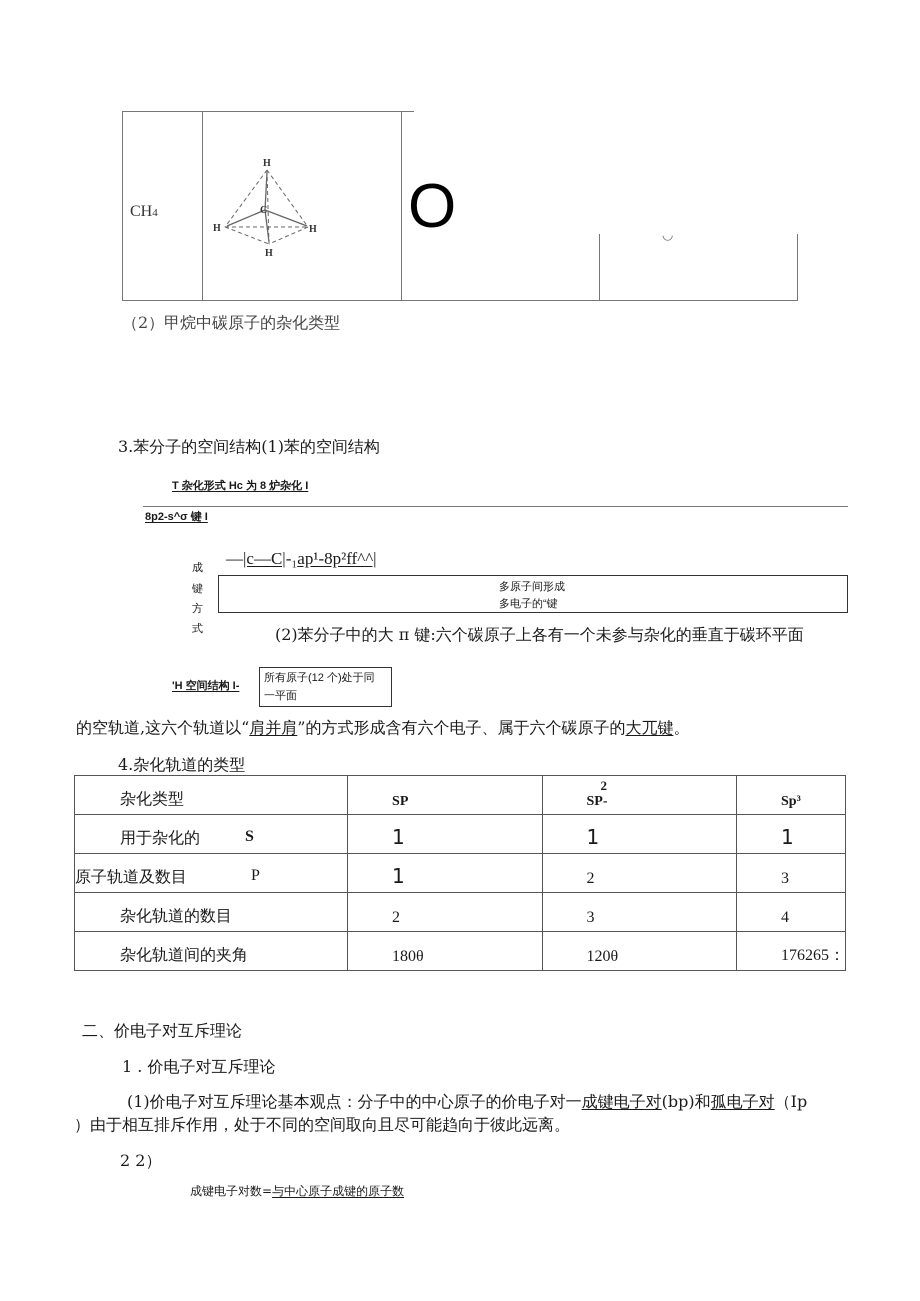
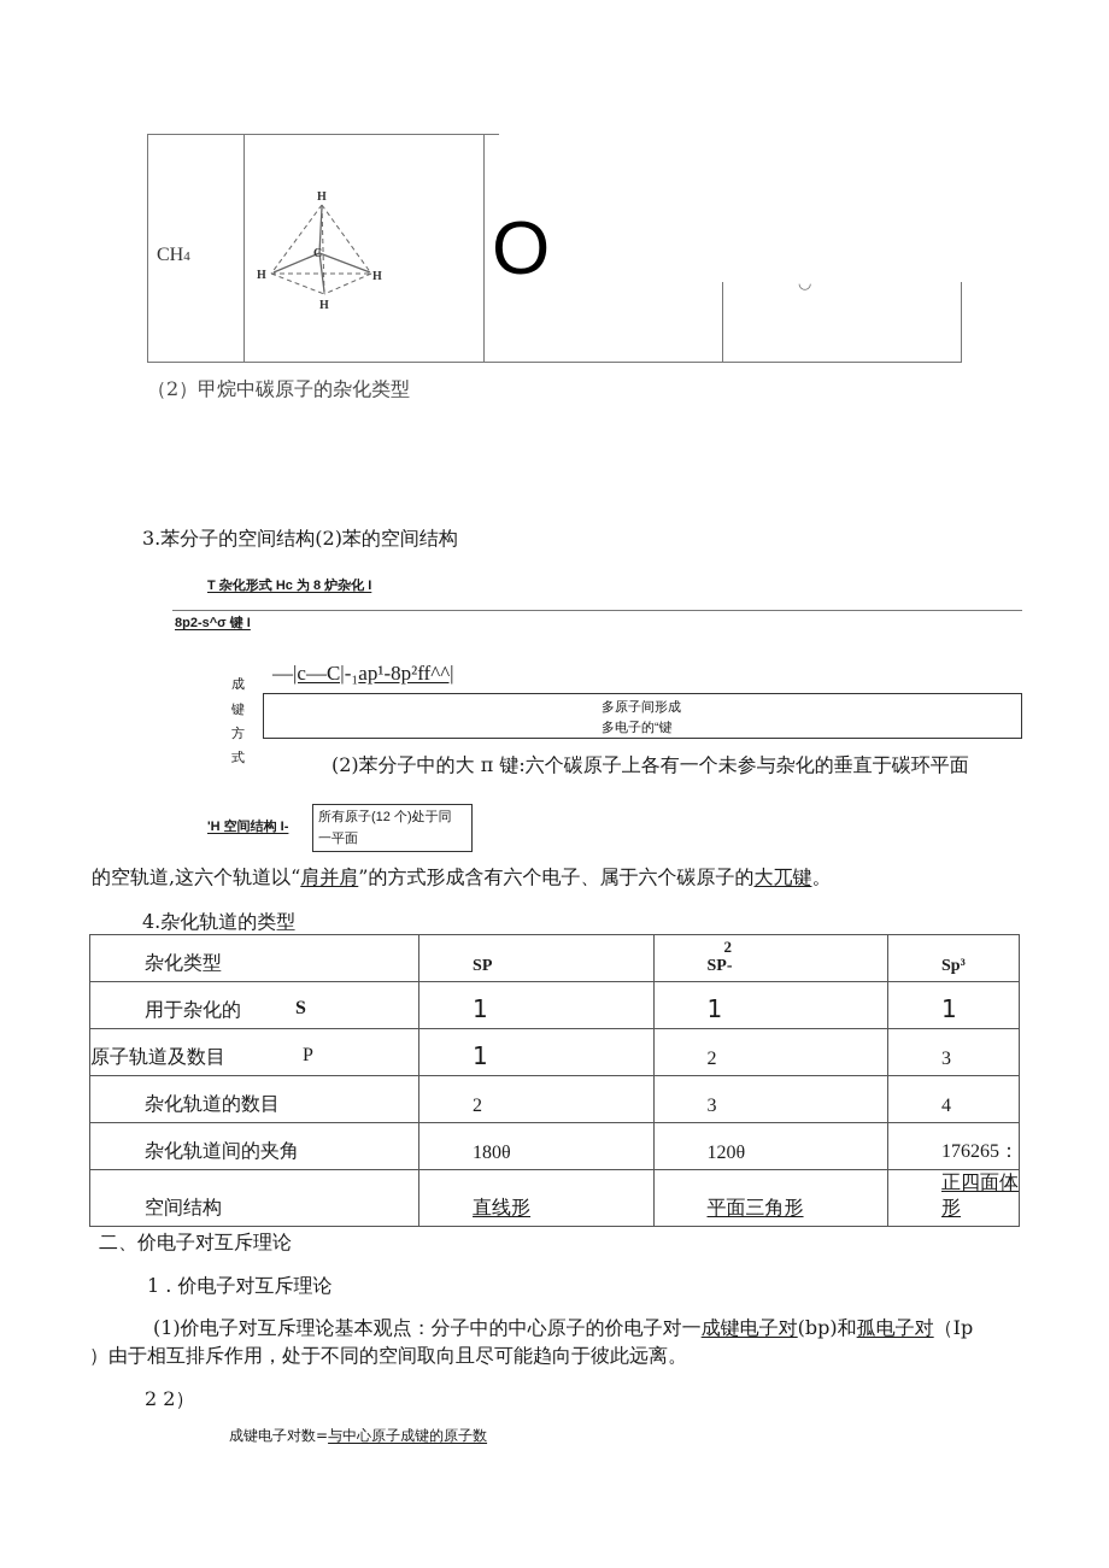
  CH4
  H
  C
  H
  H
  H
  O
  ◡
  （2）甲烷中碳原子的杂化类型
- 3.苯分子的空间结构(1)苯的空间结构
+ 3.苯分子的空间结构(2)苯的空间结构
  T 杂化形式 Hc 为 8 炉杂化 I
  8p2-s^σ 键 I
  —|c—C|-₁ap¹-8p²ff^^|
  成
  键
  方
  式
  多原子间形成
  多电子的“键
  (2)苯分子中的大 π 键:六个碳原子上各有一个未参与杂化的垂直于碳环平面
  'H 空间结构 I-
  所有原子(12 个)处于同
  一平面
  的空轨道,这六个轨道以“肩并肩”的方式形成含有六个电子、属于六个碳原子的大兀键。
  4.杂化轨道的类型
  杂化类型	SP	2 SP-	Sp³
  用于杂化的 S	1	1	1
  原子轨道及数目 P	1	2	3
  杂化轨道的数目	2	3	4
  杂化轨道间的夹角	180θ	120θ	176265：
+ 空间结构	直线形	平面三角形	正四面体形
  二、价电子对互斥理论
  1 . 价电子对互斥理论
  (1)价电子对互斥理论基本观点：分子中的中心原子的价电子对一成键电子对(bp)和孤电子对（Ip
  ）由于相互排斥作用，处于不同的空间取向且尽可能趋向于彼此远离。
  2 2）
  成键电子对数=与中心原子成键的原子数
